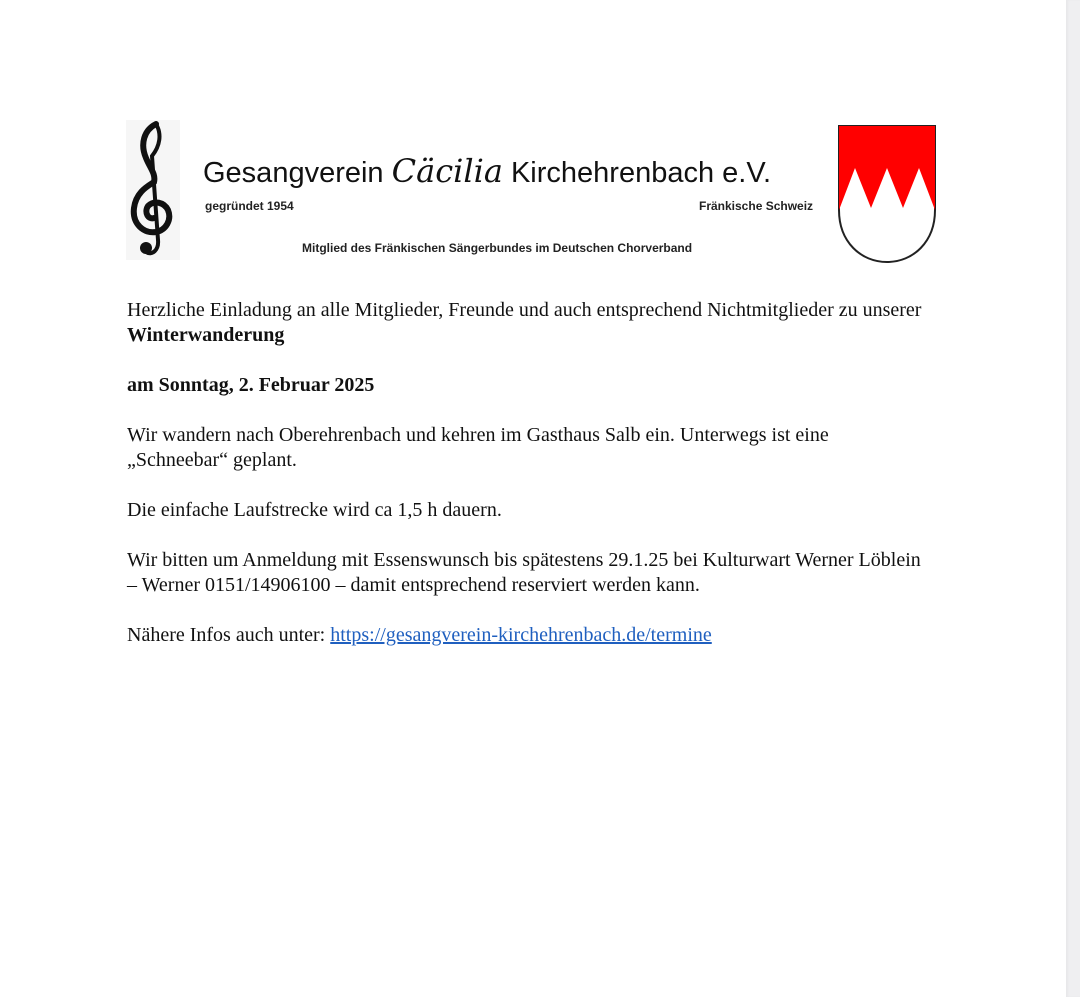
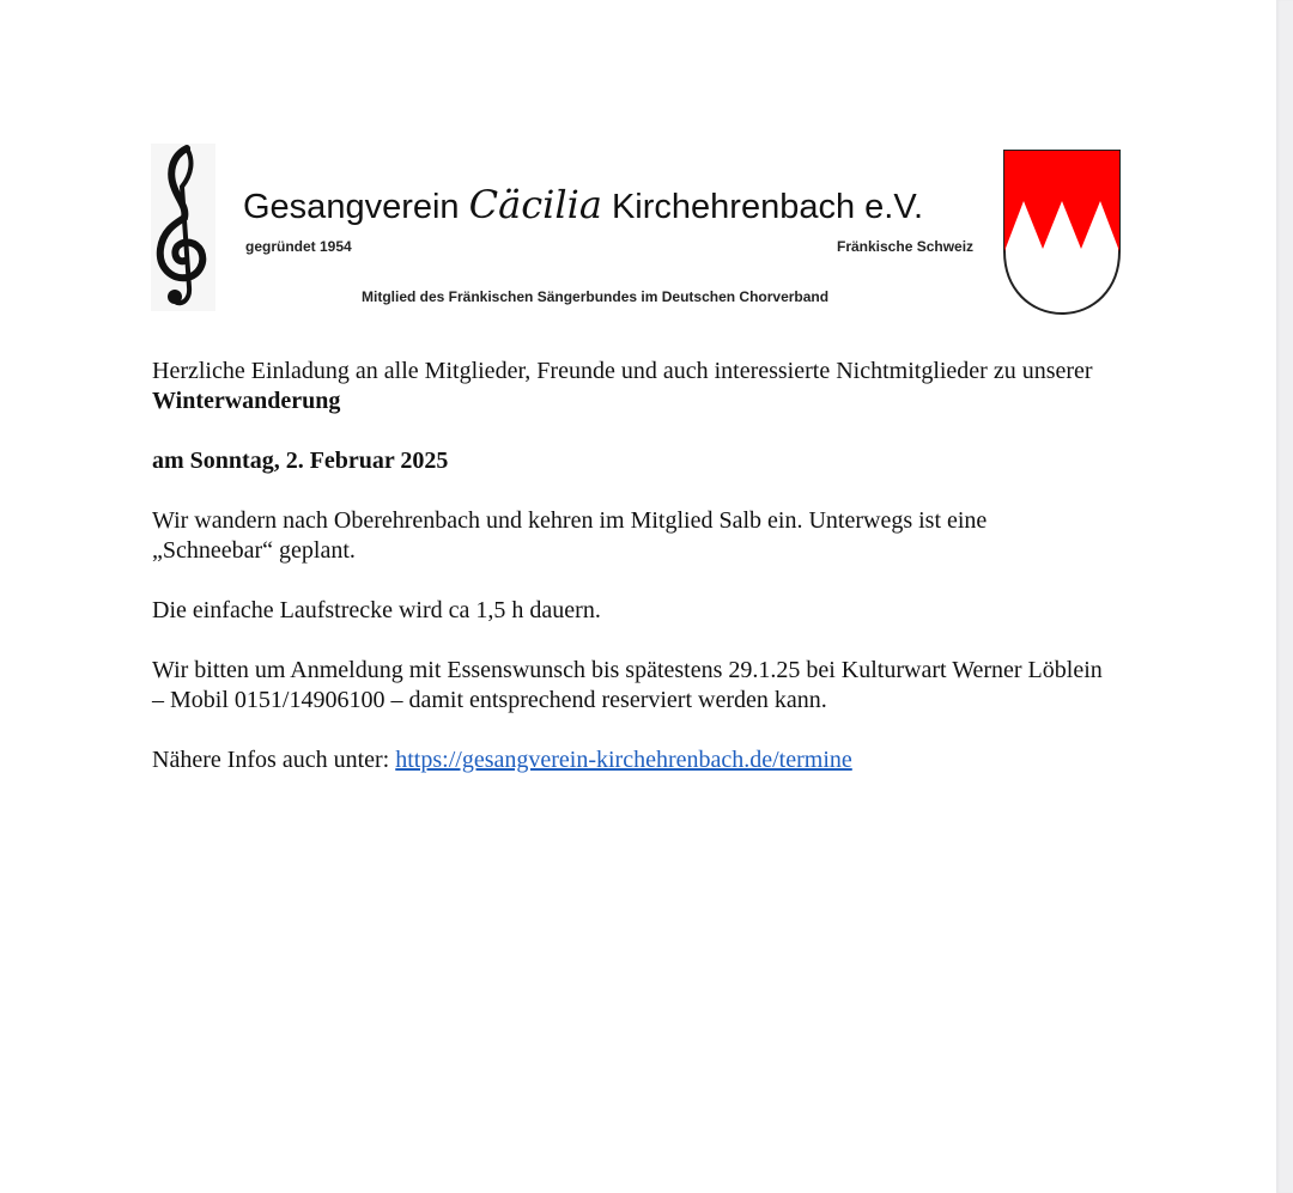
  Gesangverein Cäcilia Kirchehrenbach e.V.
  gegründet 1954
  Fränkische Schweiz
  Mitglied des Fränkischen Sängerbundes im Deutschen Chorverband
- Herzliche Einladung an alle Mitglieder, Freunde und auch entsprechend Nichtmitglieder zu unserer Winterwanderung
+ Herzliche Einladung an alle Mitglieder, Freunde und auch interessierte Nichtmitglieder zu unserer Winterwanderung
  am Sonntag, 2. Februar 2025
- Wir wandern nach Oberehrenbach und kehren im Gasthaus Salb ein. Unterwegs ist eine „Schneebar“ geplant.
+ Wir wandern nach Oberehrenbach und kehren im Mitglied Salb ein. Unterwegs ist eine „Schneebar“ geplant.
  Die einfache Laufstrecke wird ca 1,5 h dauern.
- Wir bitten um Anmeldung mit Essenswunsch bis spätestens 29.1.25 bei Kulturwart Werner Löblein – Werner 0151/14906100 – damit entsprechend reserviert werden kann.
+ Wir bitten um Anmeldung mit Essenswunsch bis spätestens 29.1.25 bei Kulturwart Werner Löblein – Mobil 0151/14906100 – damit entsprechend reserviert werden kann.
  Nähere Infos auch unter: https://gesangverein-kirchehrenbach.de/termine
